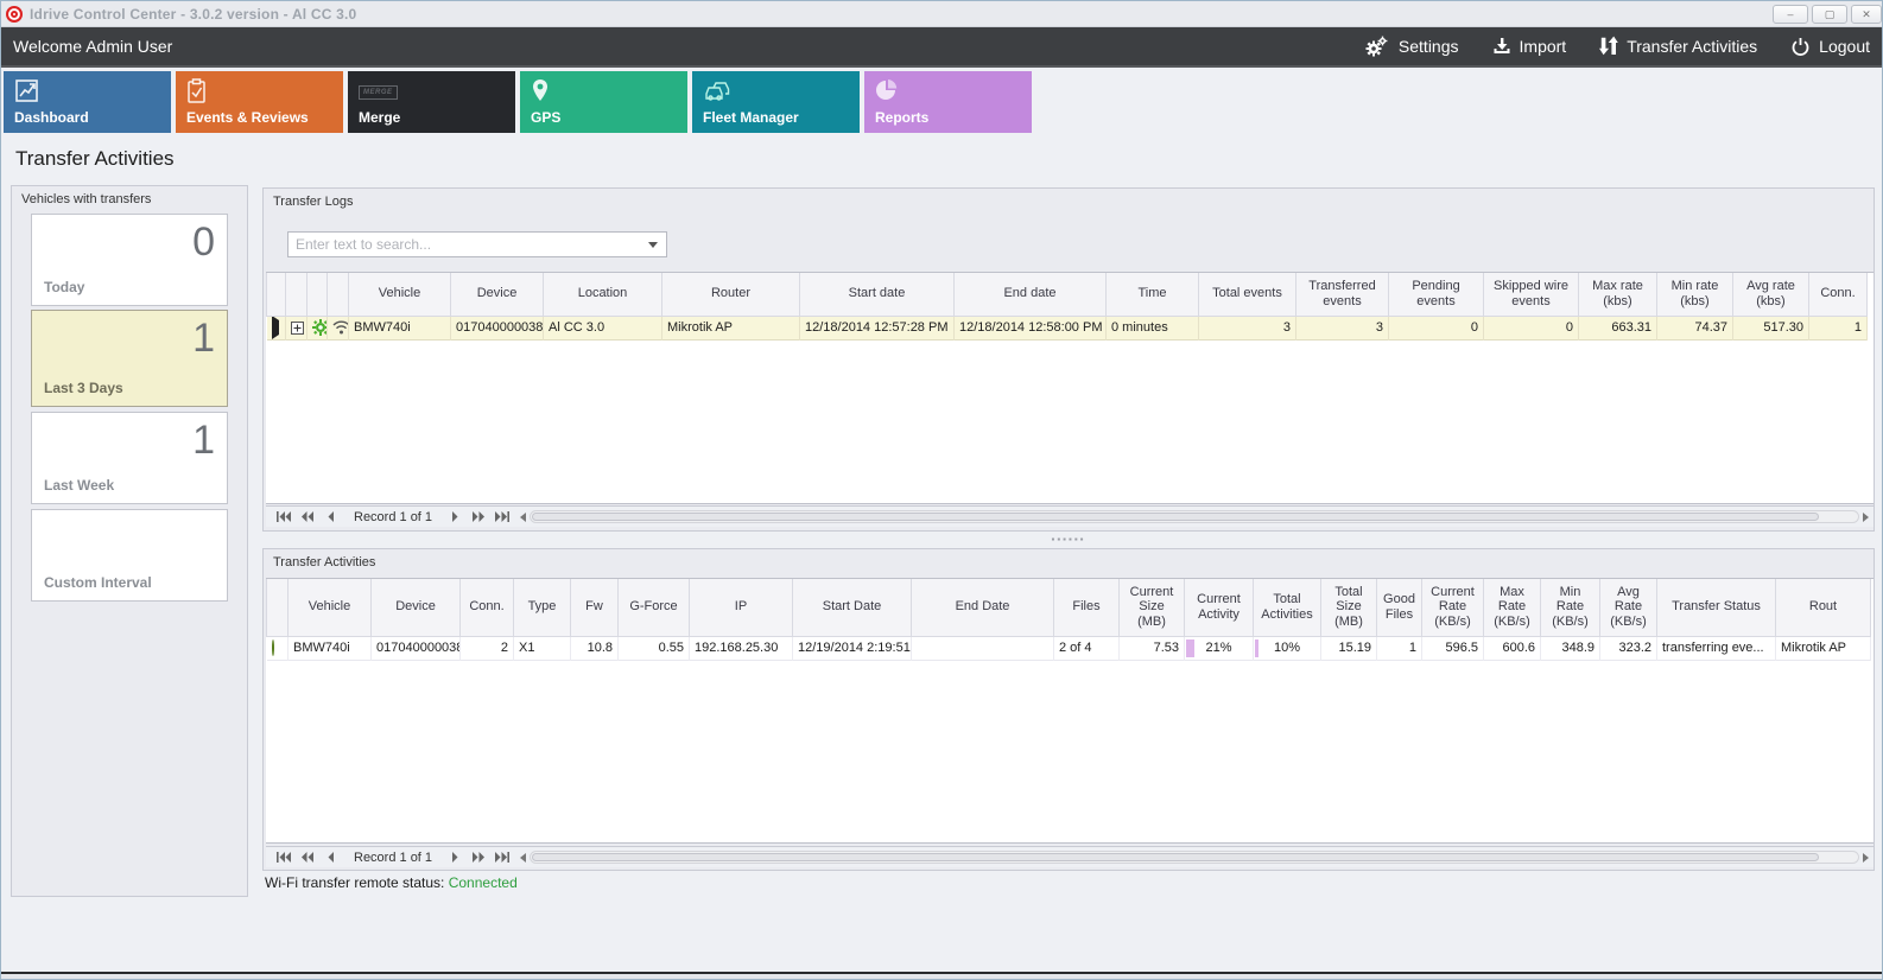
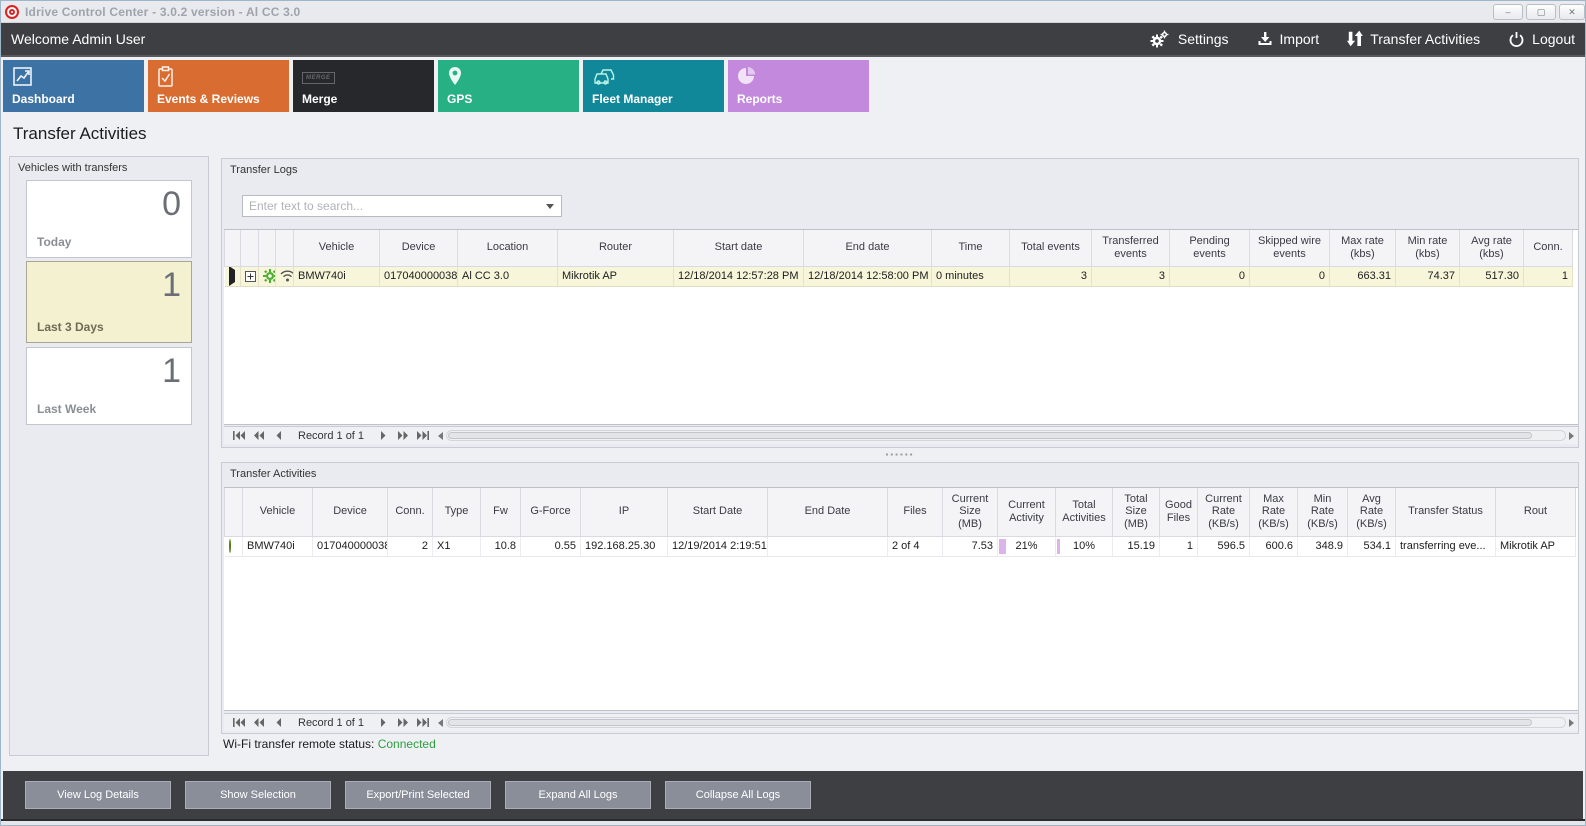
  Idrive Control Center - 3.0.2 version - Al CC 3.0
  –
  ▢
  ✕
  Welcome Admin User
  Settings
  Import
  Transfer Activities
  Logout
  Dashboard
  Events & Reviews
  Merge
  GPS
  Fleet Manager
  Reports
  Transfer Activities
  Vehicles with transfers
  0
  Today
  1
  Last 3 Days
  1
  Last Week
- Custom Interval
  Transfer Logs
  Enter text to search...
  				Vehicle	Device	Location	Router	Start date	End date	Time	Total events	Transferred events	Pending events	Skipped wire events	Max rate (kbs)	Min rate (kbs)	Avg rate (kbs)	Conn.
  				BMW740i	017040000038	Al CC 3.0	Mikrotik AP	12/18/2014 12:57:28 PM	12/18/2014 12:58:00 PM	0 minutes	3	3	0	0	663.31	74.37	517.30	1
  Record 1 of 1
  ▪▪▪▪▪▪
  Transfer Activities
  	Vehicle	Device	Conn.	Type	Fw	G-Force	IP	Start Date	End Date	Files	Current Size (MB)	Current Activity	Total Activities	Total Size (MB)	Good Files	Current Rate (KB/s)	Max Rate (KB/s)	Min Rate (KB/s)	Avg Rate (KB/s)	Transfer Status	Rout
- 	BMW740i	017040000038	2	X1	10.8	0.55	192.168.25.30	12/19/2014 2:19:51		2 of 4	7.53	21%	10%	15.19	1	596.5	600.6	348.9	323.2	transferring eve...	Mikrotik AP
+ 	BMW740i	017040000038	2	X1	10.8	0.55	192.168.25.30	12/19/2014 2:19:51		2 of 4	7.53	21%	10%	15.19	1	596.5	600.6	348.9	534.1	transferring eve...	Mikrotik AP
  Record 1 of 1
  Wi-Fi transfer remote status: Connected
+ View Log Details
+ Show Selection
+ Export/Print Selected
+ Expand All Logs
+ Collapse All Logs
